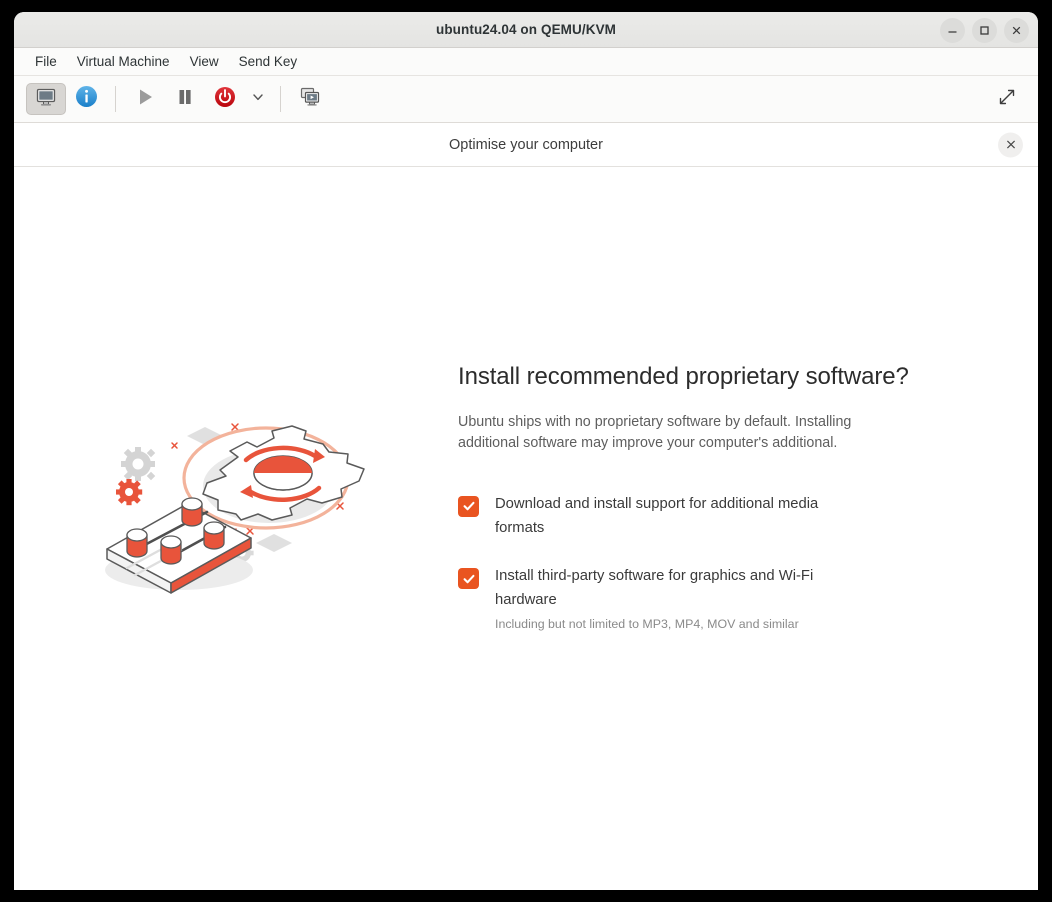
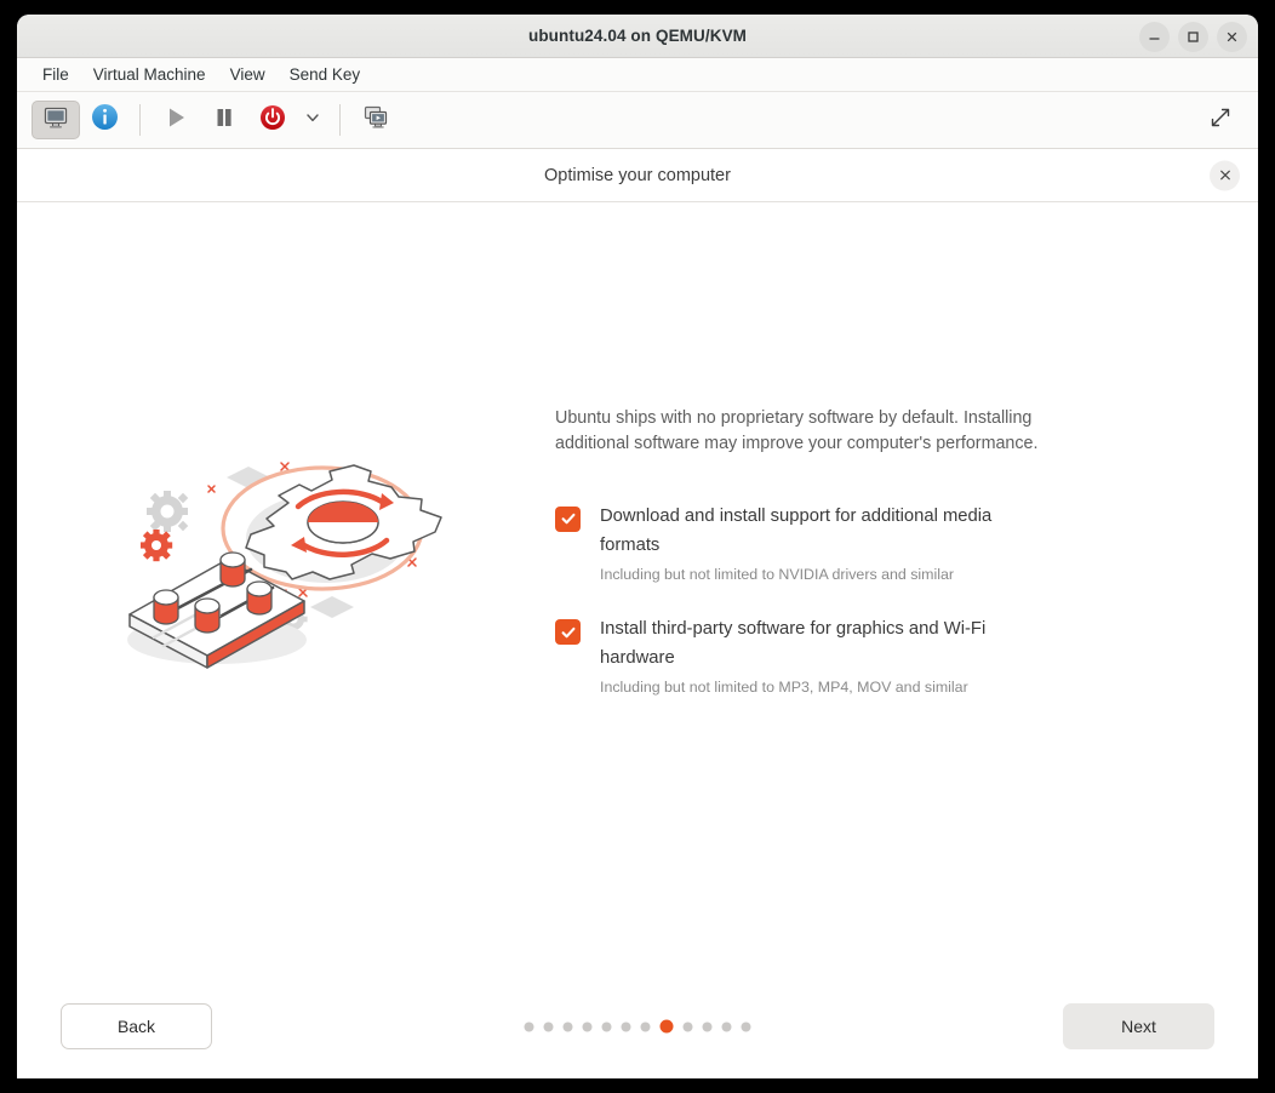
  ubuntu24.04 on QEMU/KVM
  File
  Virtual Machine
  View
  Send Key
  Optimise your computer
- Install recommended proprietary software?
- Ubuntu ships with no proprietary software by default. Installing additional software may improve your computer's additional.
+ Ubuntu ships with no proprietary software by default. Installing additional software may improve your computer's performance.
  Download and install support for additional media formats
+ Including but not limited to NVIDIA drivers and similar
  Install third-party software for graphics and Wi-Fi hardware
  Including but not limited to MP3, MP4, MOV and similar
+ Back
+ Next
